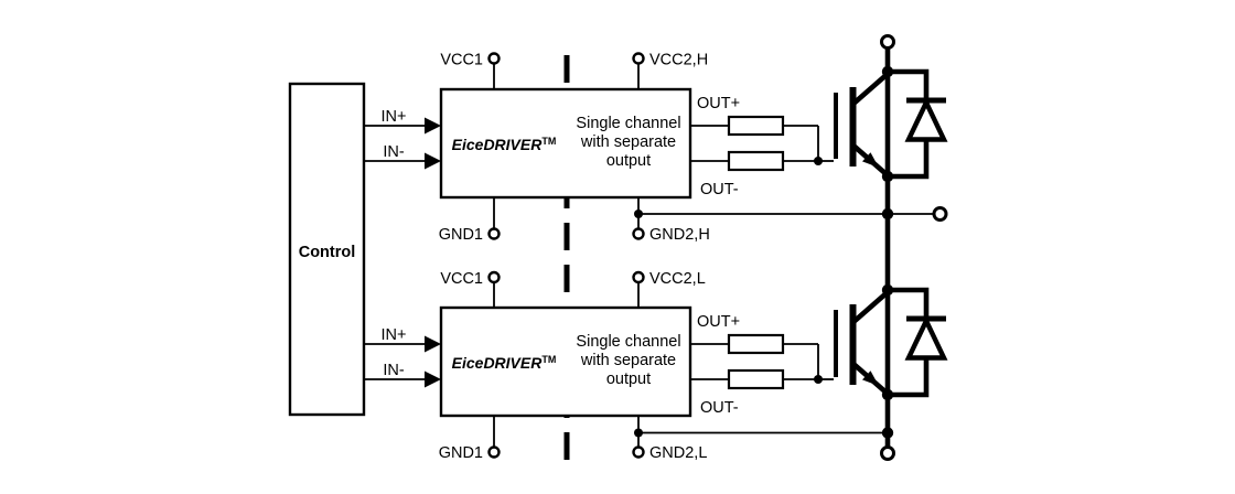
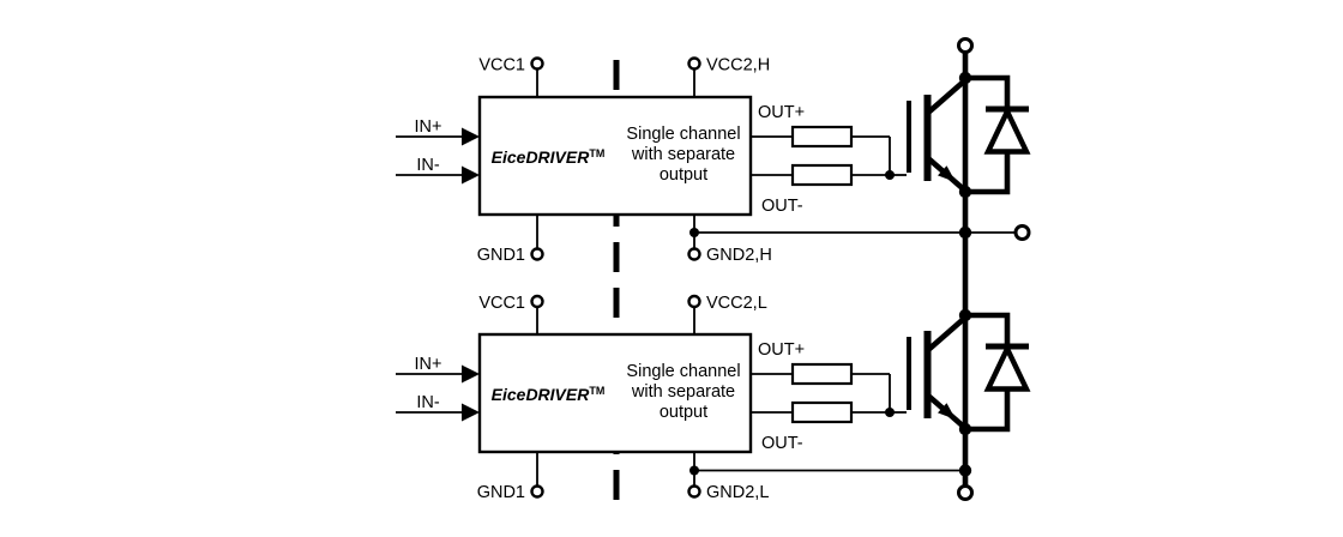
- Control
  EiceDRIVERTM
  Single channel
  with separate
  output
  VCC1
  GND1
  VCC2,H
  GND2,H
  IN+
  IN-
  OUT+
  OUT-
  EiceDRIVERTM
  Single channel
  with separate
  output
  VCC1
  GND1
  VCC2,L
  GND2,L
  IN+
  IN-
  OUT+
  OUT-
